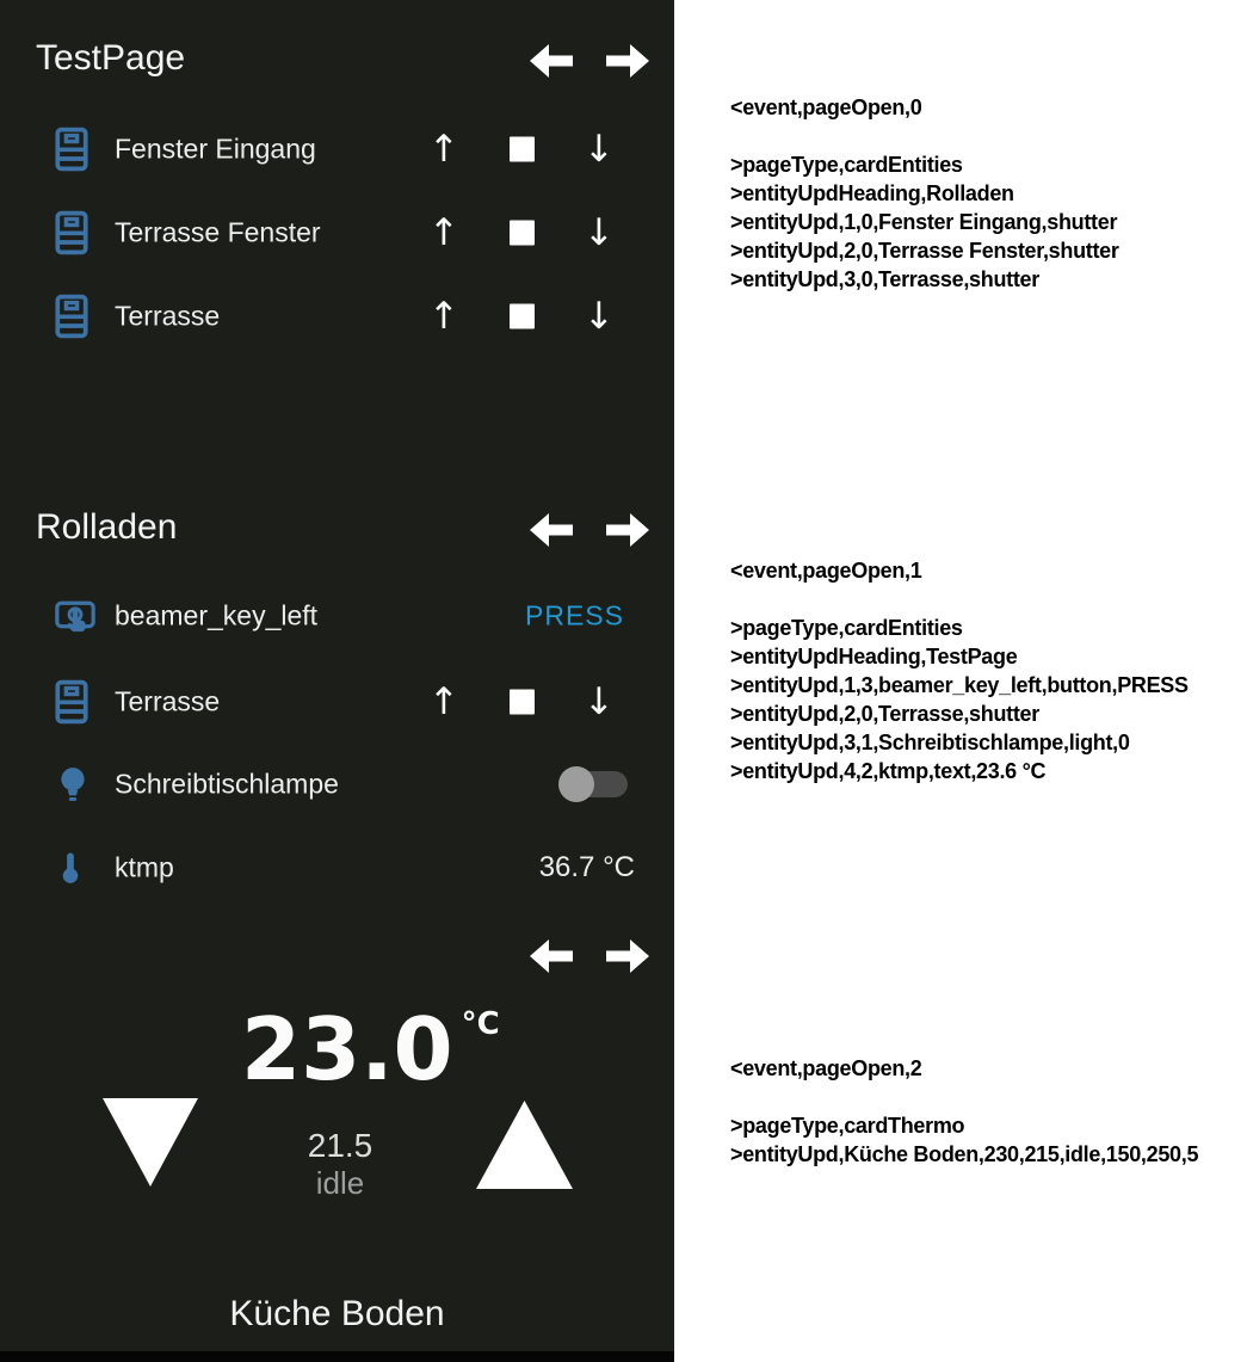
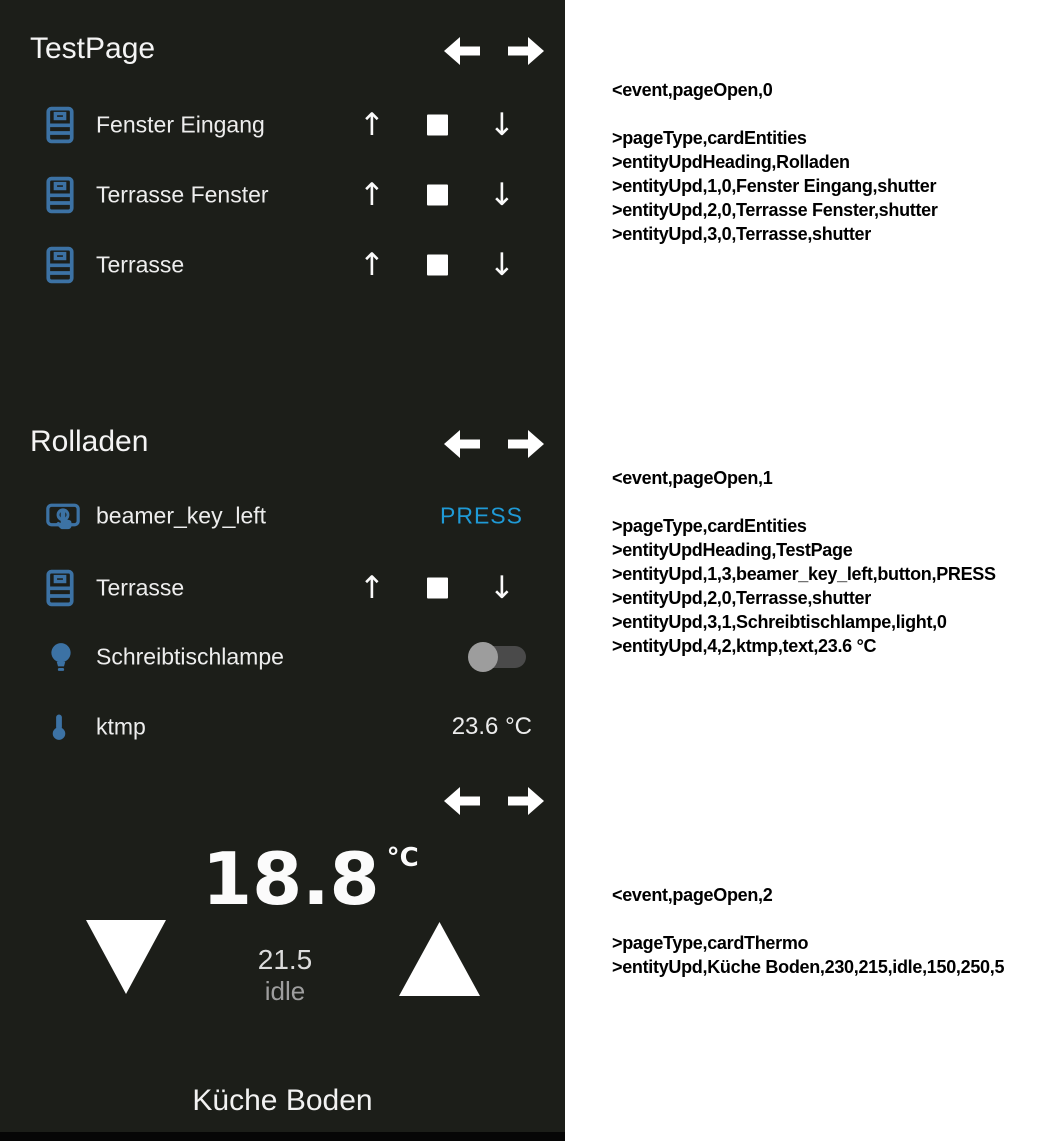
  TestPage
  Fenster Eingang
  ↑
  ↓
  Terrasse Fenster
  ↑
  ↓
  Terrasse
  ↑
  ↓
  Rolladen
  beamer_key_left
  PRESS
  Terrasse
  ↑
  ↓
  Schreibtischlampe
  ktmp
- 36.7 °C
+ 23.6 °C
- 23.0 °C
+ 18.8 °C
  21.5
  idle
  Küche Boden
  <event,pageOpen,0
  >pageType,cardEntities
  >entityUpdHeading,Rolladen
  >entityUpd,1,0,Fenster Eingang,shutter
  >entityUpd,2,0,Terrasse Fenster,shutter
  >entityUpd,3,0,Terrasse,shutter
  <event,pageOpen,1
  >pageType,cardEntities
  >entityUpdHeading,TestPage
  >entityUpd,1,3,beamer_key_left,button,PRESS
  >entityUpd,2,0,Terrasse,shutter
  >entityUpd,3,1,Schreibtischlampe,light,0
  >entityUpd,4,2,ktmp,text,23.6 °C
  <event,pageOpen,2
  >pageType,cardThermo
  >entityUpd,Küche Boden,230,215,idle,150,250,5
